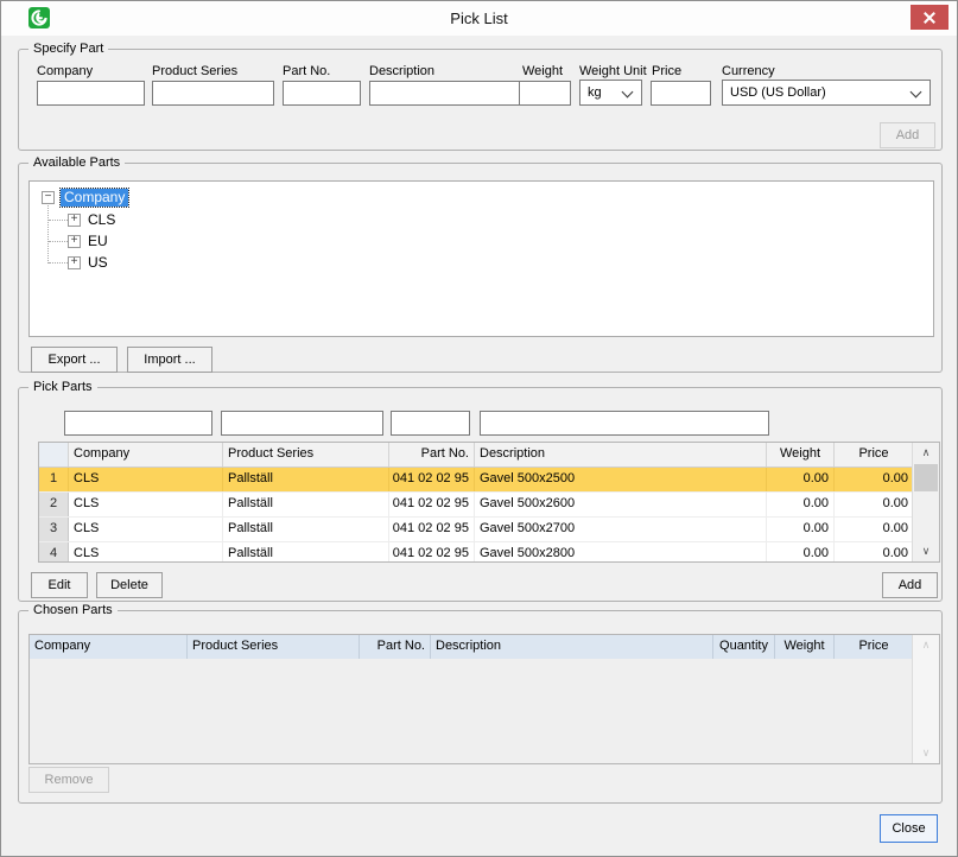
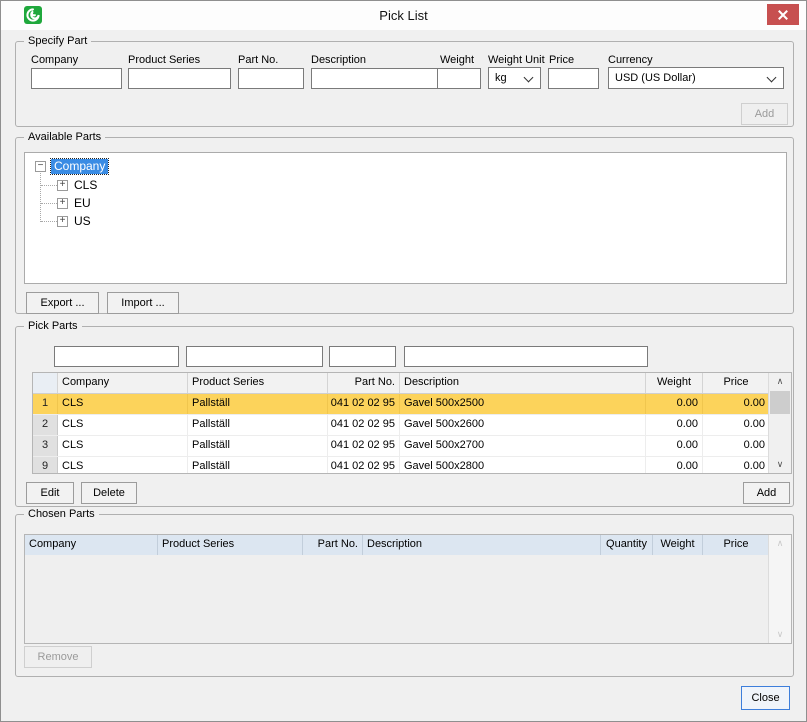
  Pick List
  Specify Part
  Company
  Product Series
  Part No.
  Description
  Weight
  Weight Unit
  Price
  Currency
  kg
  USD (US Dollar)
  Add
  Available Parts
  −
  Company
  +
  CLS
  +
  EU
  +
  US
  Export ...
  Import ...
  Pick Parts
  Company
  Product Series
  Part No.
  Description
  Weight
  Price
  1
  CLS
  Pallställ
  95 02 041 02
  Gavel 500x2500
  0.00
  0.00
  2
  CLS
  Pallställ
  95 02 041 02
  Gavel 500x2600
  0.00
  0.00
  3
  CLS
  Pallställ
  95 02 041 02
  Gavel 500x2700
  0.00
  0.00
- 4
+ 9
  CLS
  Pallställ
  95 02 041 02
  Gavel 500x2800
  0.00
  0.00
  ∧
  ∨
  Edit
  Delete
  Add
  Chosen Parts
  Company
  Product Series
  Part No.
  Description
  Quantity
  Weight
  Price
  ∧
  ∨
  Remove
  Close
